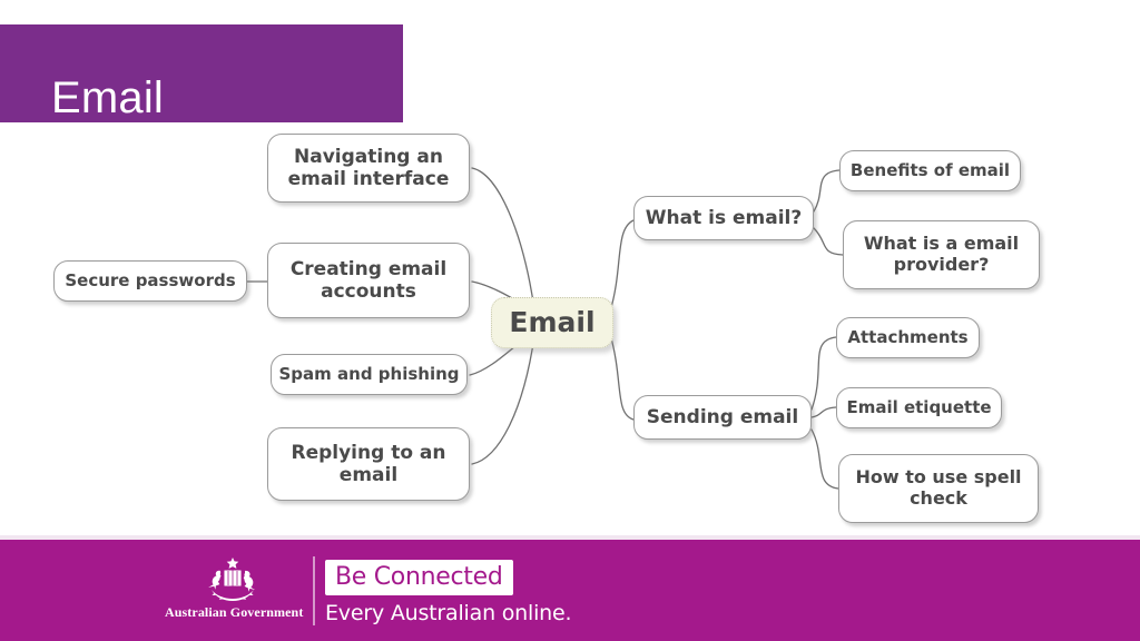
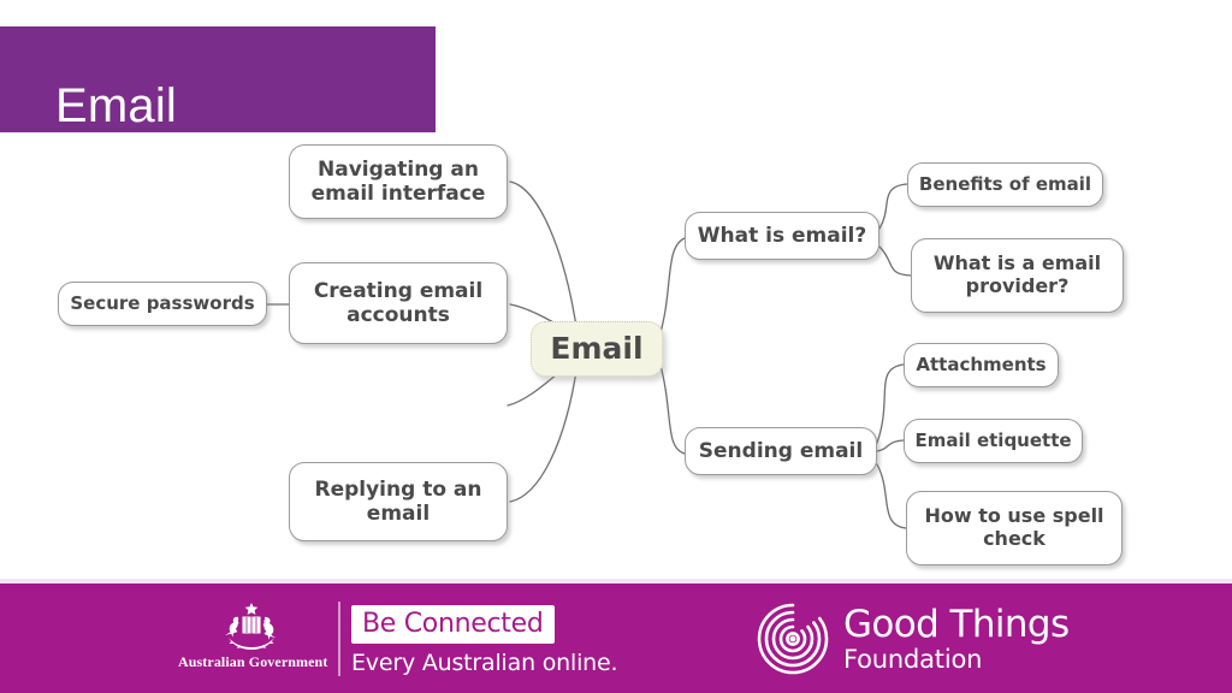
  Email
  Email
  Navigating an
  email interface
  Secure passwords
  Creating email
  accounts
- Spam and phishing
  Replying to an
  email
  What is email?
  Benefits of email
  What is a email
  provider?
  Sending email
  Attachments
  Email etiquette
  How to use spell
  check
  Australian Government
  Be Connected
  Every Australian online.
+ Good Things
+ Foundation
